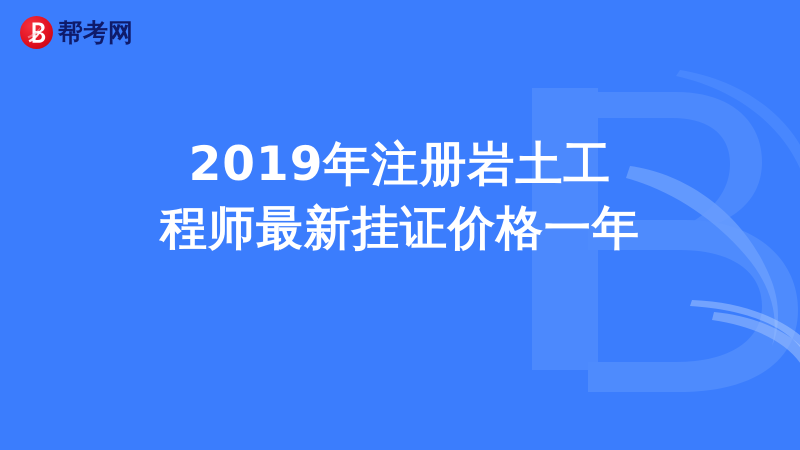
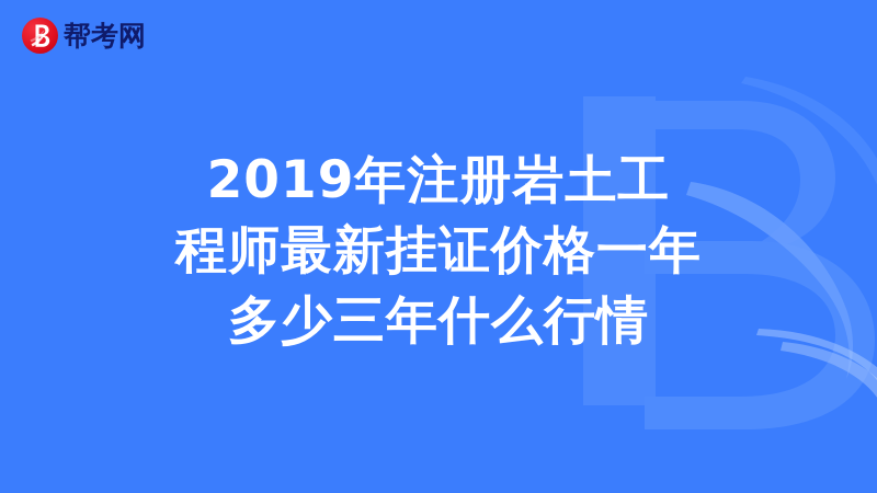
  帮考网
  2019年注册岩土工
  程师最新挂证价格一年
+ 多少三年什么行情
